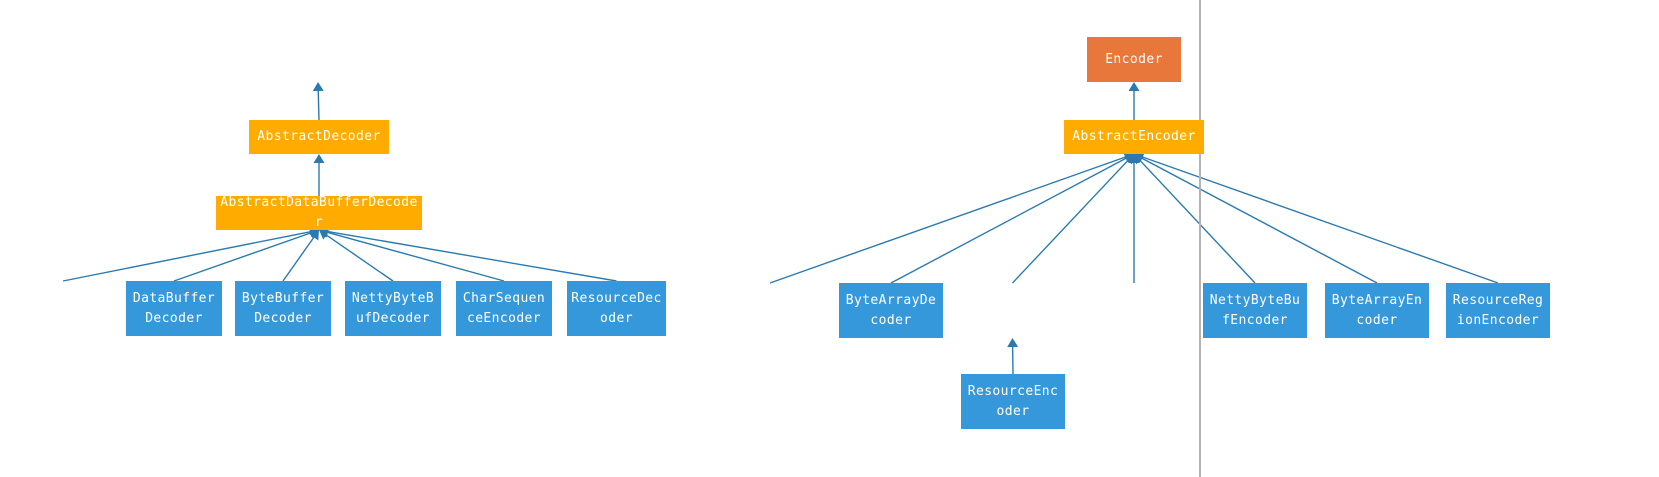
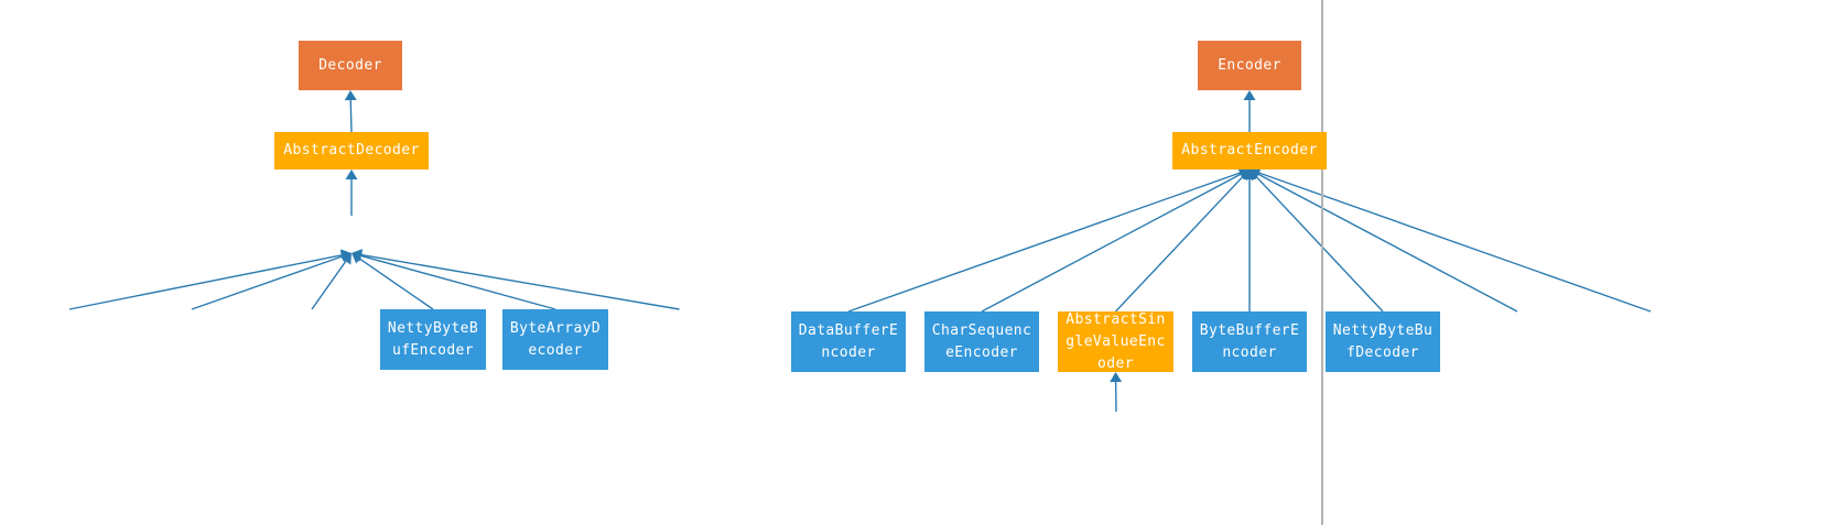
+ Decoder
  AbstractDecoder
- AbstractDataBufferDecoder
- DataBufferDecoder
- ByteBufferDecoder
- NettyByteBufDecoder
+ NettyByteBufEncoder
- CharSequenceEncoder
+ ByteArrayDecoder
- ResourceDecoder
  Encoder
  AbstractEncoder
+ DataBufferEncoder
- ByteArrayDecoder
+ CharSequenceEncoder
+ AbstractSingleValueEncoder
+ ByteBufferEncoder
- NettyByteBufEncoder
+ NettyByteBufDecoder
- ByteArrayEncoder
- ResourceRegionEncoder
- ResourceEncoder
